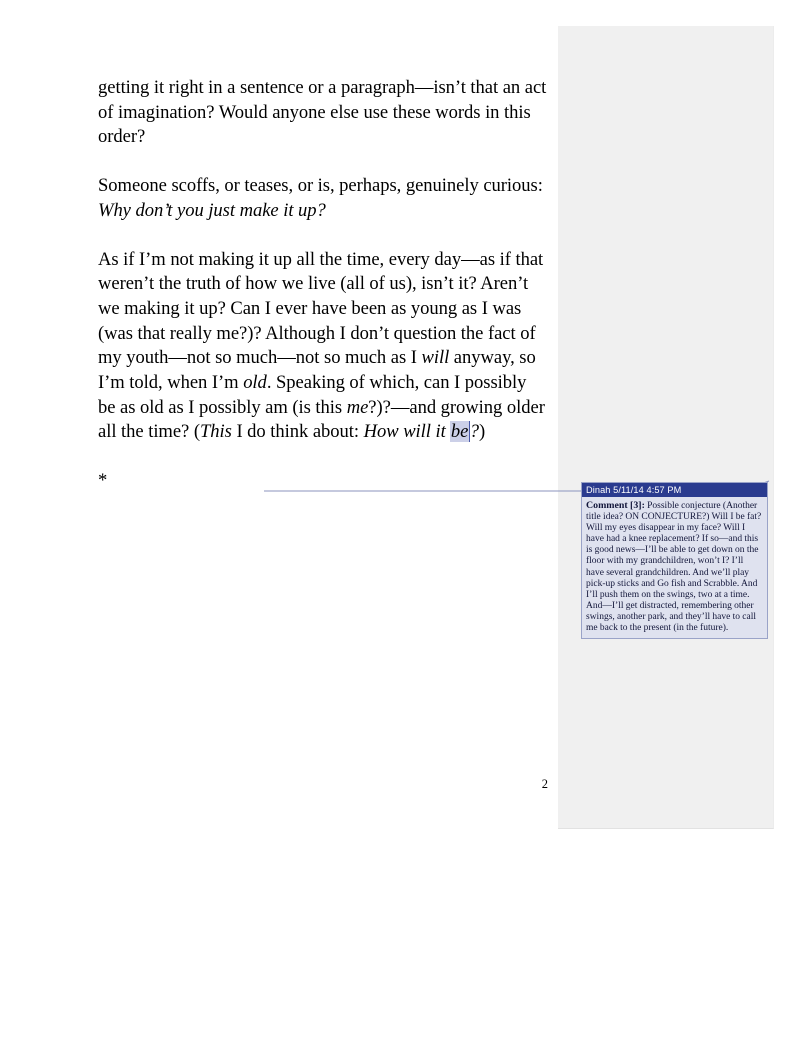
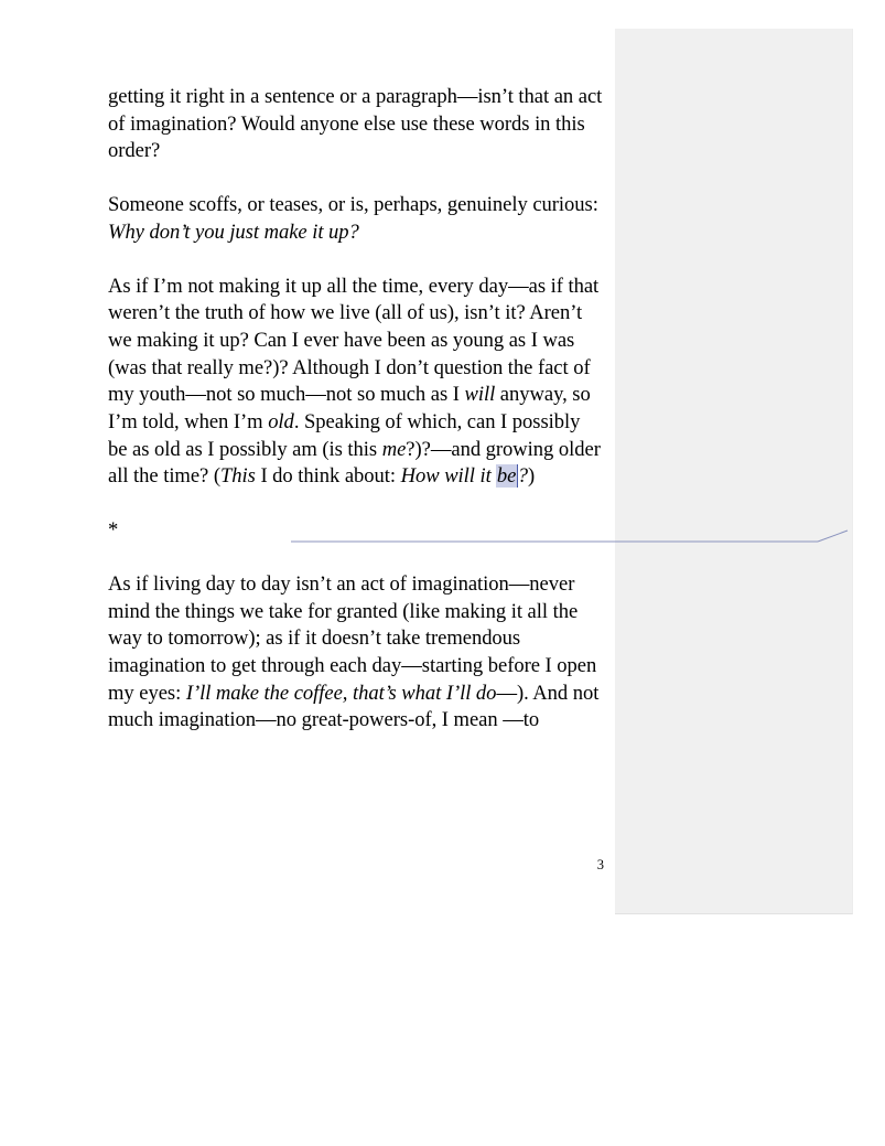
  getting it right in a sentence or a paragraph—isn’t that an act of imagination? Would anyone else use these words in this order?
  Someone scoffs, or teases, or is, perhaps, genuinely curious: Why don’t you just make it up?
  As if I’m not making it up all the time, every day—as if that weren’t the truth of how we live (all of us), isn’t it? Aren’t we making it up? Can I ever have been as young as I was (was that really me?)? Although I don’t question the fact of my youth—not so much—not so much as I will anyway, so I’m told, when I’m old. Speaking of which, can I possibly be as old as I possibly am (is this me?)?—and growing older all the time? (This I do think about: How will it be?)
  *
+ As if living day to day isn’t an act of imagination—never mind the things we take for granted (like making it all the way to tomorrow); as if it doesn’t take tremendous imagination to get through each day—starting before I open my eyes: I’ll make the coffee, that’s what I’ll do—). And not much imagination—no great-powers-of, I mean —to
- 2
+ 3
- Dinah 5/11/14 4:57 PM
- Comment [3]: Possible conjecture (Another title idea? ON CONJECTURE?) Will I be fat? Will my eyes disappear in my face? Will I have had a knee replacement? If so—and this is good news—I’ll be able to get down on the floor with my grandchildren, won’t I? I’ll have several grandchildren. And we’ll play pick-up sticks and Go fish and Scrabble. And I’ll push them on the swings, two at a time. And—I’ll get distracted, remembering other swings, another park, and they’ll have to call me back to the present (in the future).
